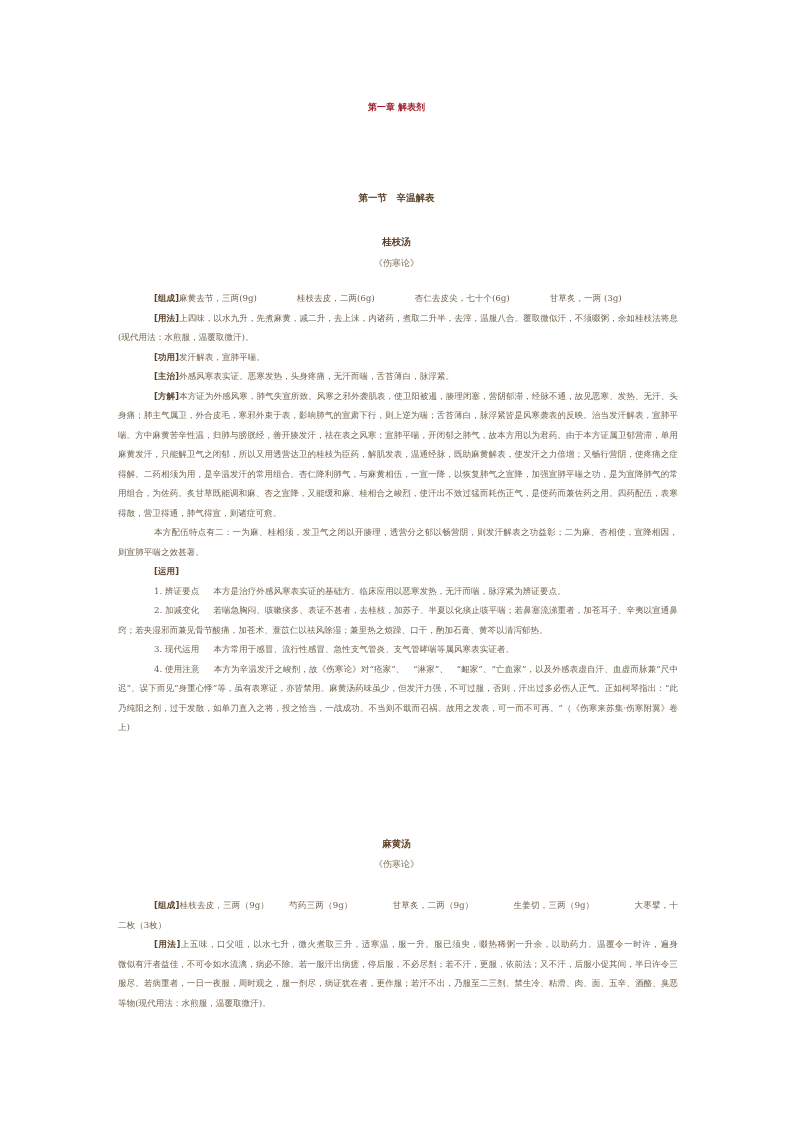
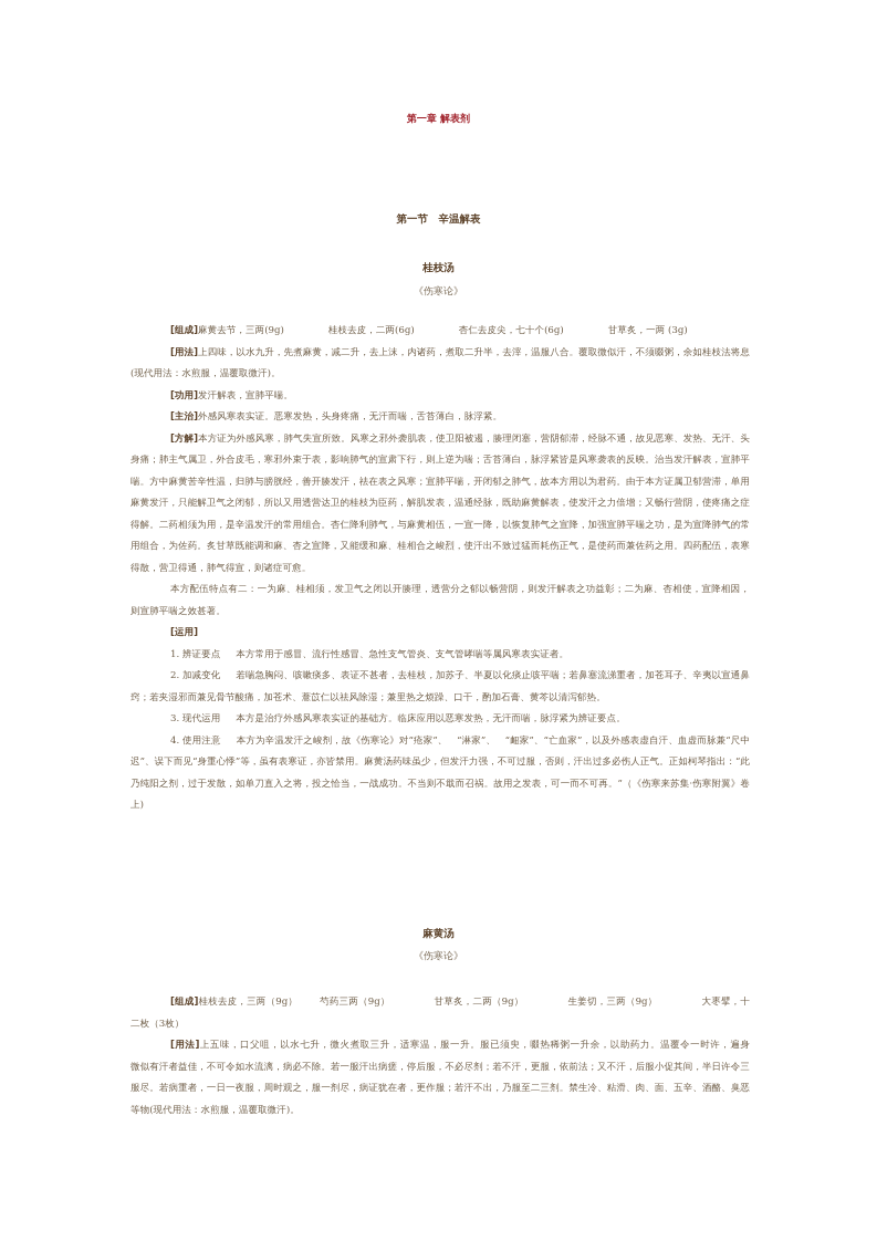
  第一章 解表剂
  第一节 辛温解表
  桂枝汤
  《伤寒论》
  [组成]麻黄去节，三两(9g) 桂枝去皮，二两(6g) 杏仁去皮尖，七十个(6g) 甘草炙，一两 (3g)
  [用法]上四味，以水九升，先煮麻黄，减二升，去上沫，内诸药，煮取二升半，去滓，温服八合。覆取微似汗，不须啜粥，余如桂枝法将息(现代用法：水煎服，温覆取微汗)。
  [功用]发汗解表，宣肺平喘。
  [主治]外感风寒表实证。恶寒发热，头身疼痛，无汗而喘，舌苔薄白，脉浮紧。
  [方解]本方证为外感风寒，肺气失宣所致。风寒之邪外袭肌表，使卫阳被遏，腠理闭塞，营阴郁滞，经脉不通，故见恶寒、发热、无汗、头身痛；肺主气属卫，外合皮毛，寒邪外束于表，影响肺气的宣肃下行，则上逆为喘；舌苔薄白，脉浮紧皆是风寒袭表的反映。治当发汗解表，宣肺平喘。方中麻黄苦辛性温，归肺与膀胱经，善开腠发汗，祛在表之风寒；宣肺平喘，开闭郁之肺气，故本方用以为君药。由于本方证属卫郁营滞，单用麻黄发汗，只能解卫气之闭郁，所以又用透营达卫的桂枝为臣药，解肌发表，温通经脉，既助麻黄解表，使发汗之力倍增；又畅行营阴，使疼痛之症得解。二药相须为用，是辛温发汗的常用组合。杏仁降利肺气，与麻黄相伍，一宣一降，以恢复肺气之宣降，加强宣肺平喘之功，是为宣降肺气的常用组合，为佐药。炙甘草既能调和麻、杏之宣降，又能缓和麻、桂相合之峻烈，使汗出不致过猛而耗伤正气，是使药而兼佐药之用。四药配伍，表寒得散，营卫得通，肺气得宣，则诸症可愈。
  本方配伍特点有二：一为麻、桂相须，发卫气之闭以开腠理，透营分之郁以畅营阴，则发汗解表之功益彰；二为麻、杏相使，宣降相因，则宣肺平喘之效甚著。
  [运用]
- 1. 辨证要点 本方是治疗外感风寒表实证的基础方。临床应用以恶寒发热，无汗而喘，脉浮紧为辨证要点。
+ 1. 辨证要点 本方常用于感冒、流行性感冒、急性支气管炎、支气管哮喘等属风寒表实证者。
  2. 加减变化 若喘急胸闷、咳嗽痰多、表证不甚者，去桂枝，加苏子、半夏以化痰止咳平喘；若鼻塞流涕重者，加苍耳子、辛夷以宣通鼻窍；若夹湿邪而兼见骨节酸痛，加苍术、薏苡仁以祛风除湿；兼里热之烦躁、口干，酌加石膏、黄芩以清泻郁热。
- 3. 现代运用 本方常用于感冒、流行性感冒、急性支气管炎、支气管哮喘等属风寒表实证者。
+ 3. 现代运用 本方是治疗外感风寒表实证的基础方。临床应用以恶寒发热，无汗而喘，脉浮紧为辨证要点。
  4. 使用注意 本方为辛温发汗之峻剂，故《伤寒论》对“疮家”、 “淋家”、 “衄家”、“亡血家”，以及外感表虚自汗、血虚而脉兼“尺中迟”、误下而见“身重心悸”等，虽有表寒证，亦皆禁用。麻黄汤药味虽少，但发汗力强，不可过服，否则，汗出过多必伤人正气。正如柯琴指出：“此乃纯阳之剂，过于发散，如单刀直入之将，投之恰当，一战成功。不当则不戢而召祸。故用之发表，可一而不可再。”（《伤寒来苏集·伤寒附翼》卷上)
  麻黄汤
  《伤寒论》
  [组成]桂枝去皮，三两（9g） 芍药三两（9g） 甘草炙，二两（9g） 生姜切，三两（9g） 大枣擘，十二枚（3枚）
  [用法]上五味，口父咀，以水七升，微火煮取三升，适寒温，服一升。服已须臾，啜热稀粥一升余，以助药力。温覆令一时许，遍身 微似有汗者益佳，不可令如水流漓，病必不除。若一服汗出病瘥，停后服，不必尽剂；若不汗，更服，依前法；又不汗，后服小促其间，半日许令三服尽。若病重者，一日一夜服，周时观之，服一剂尽，病证犹在者，更作服；若汗不出，乃服至二三剂。禁生冷、粘滑、肉、面、五辛、酒酪、臭恶等物(现代用法：水煎服，温覆取微汗)。
